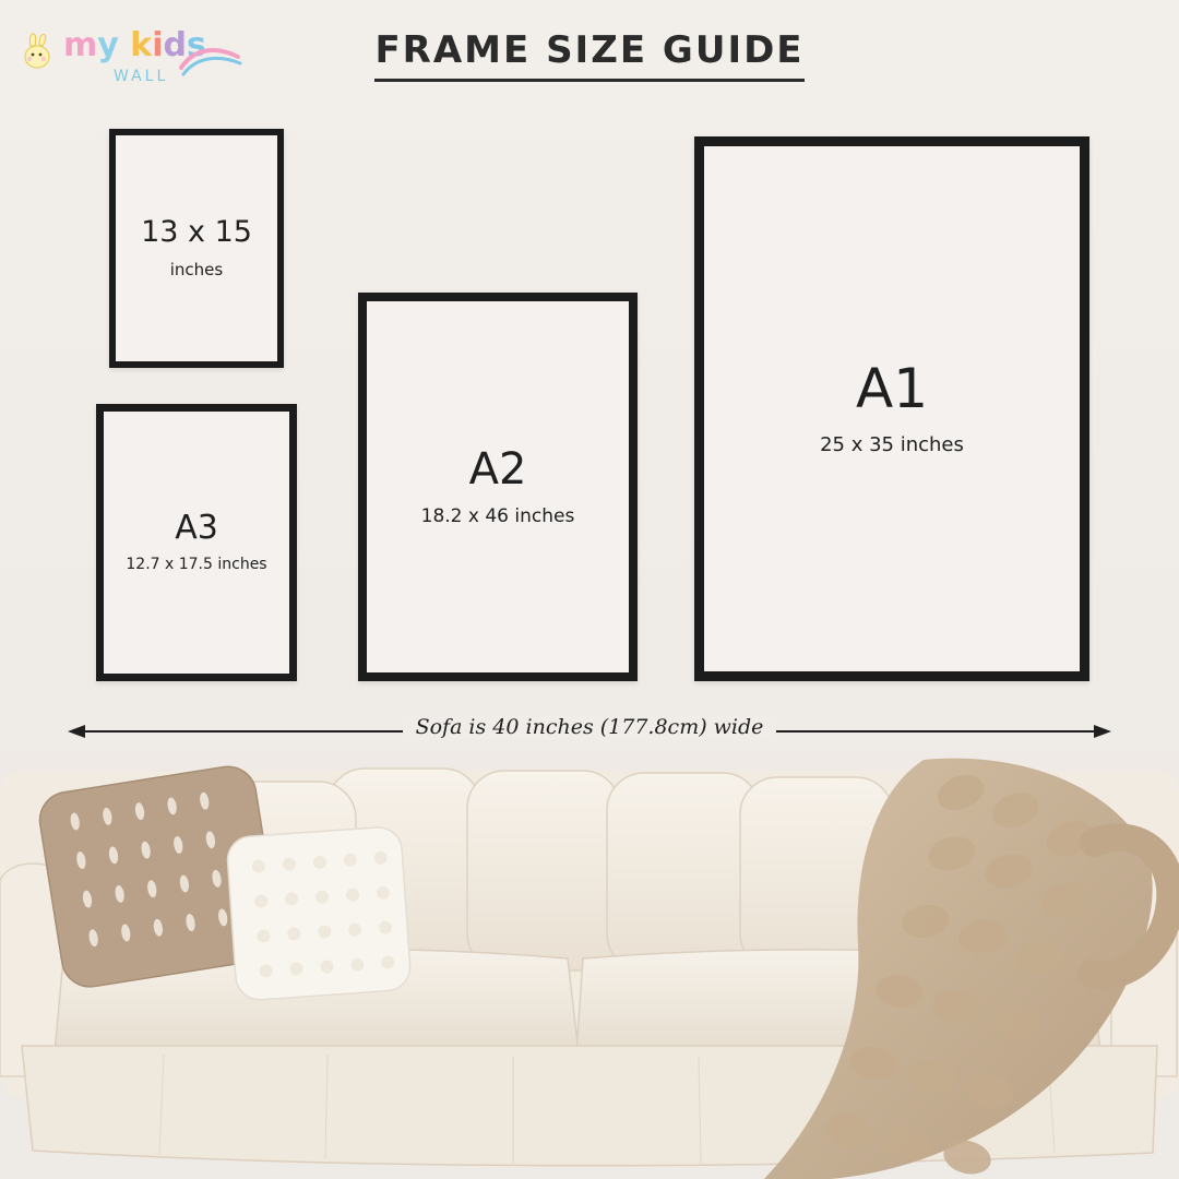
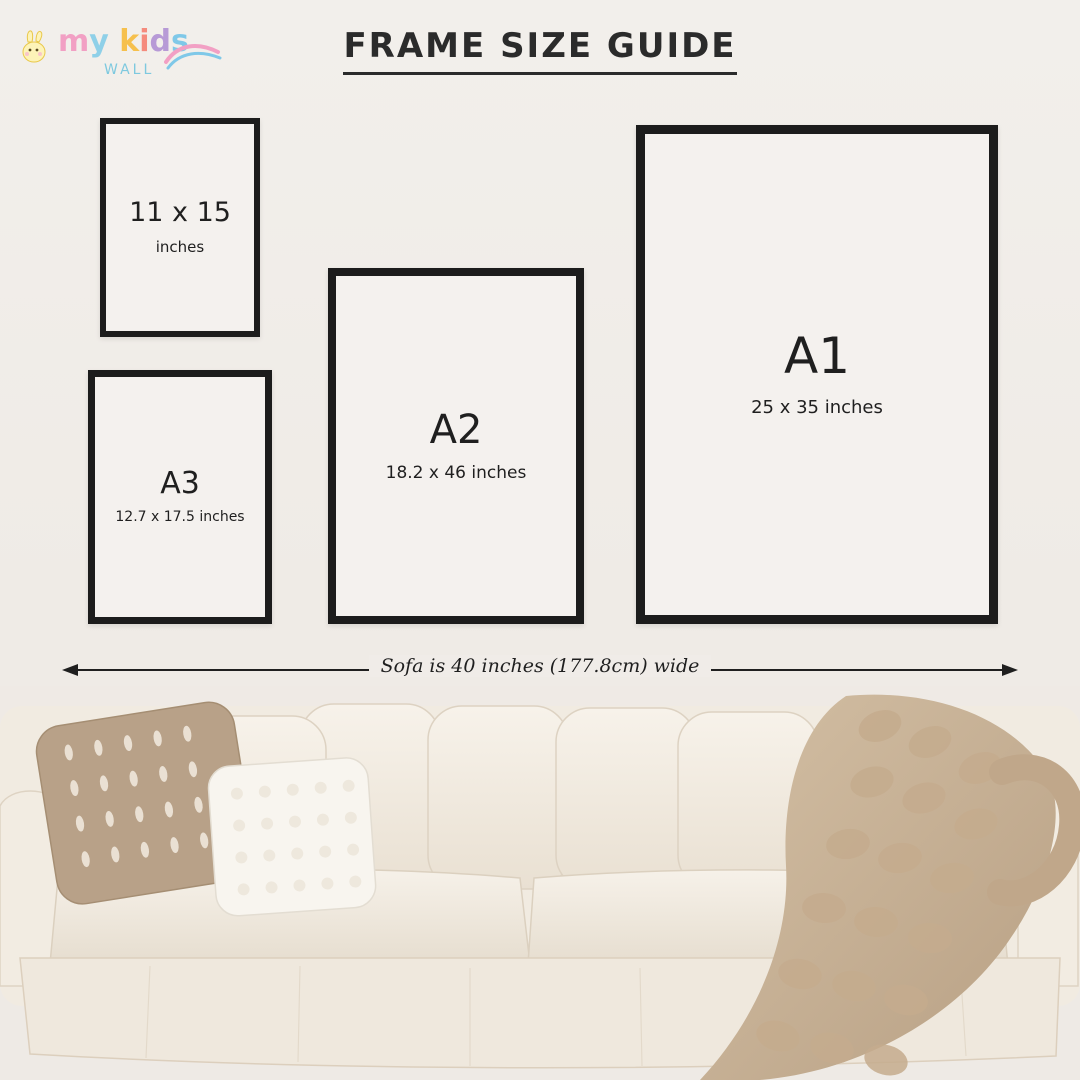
  my kids
  WALL
  FRAME SIZE GUIDE
- 13 x 15
+ 11 x 15
  inches
  A3
  12.7 x 17.5 inches
  A2
  18.2 x 46 inches
  A1
  25 x 35 inches
  Sofa is 40 inches (177.8cm) wide
